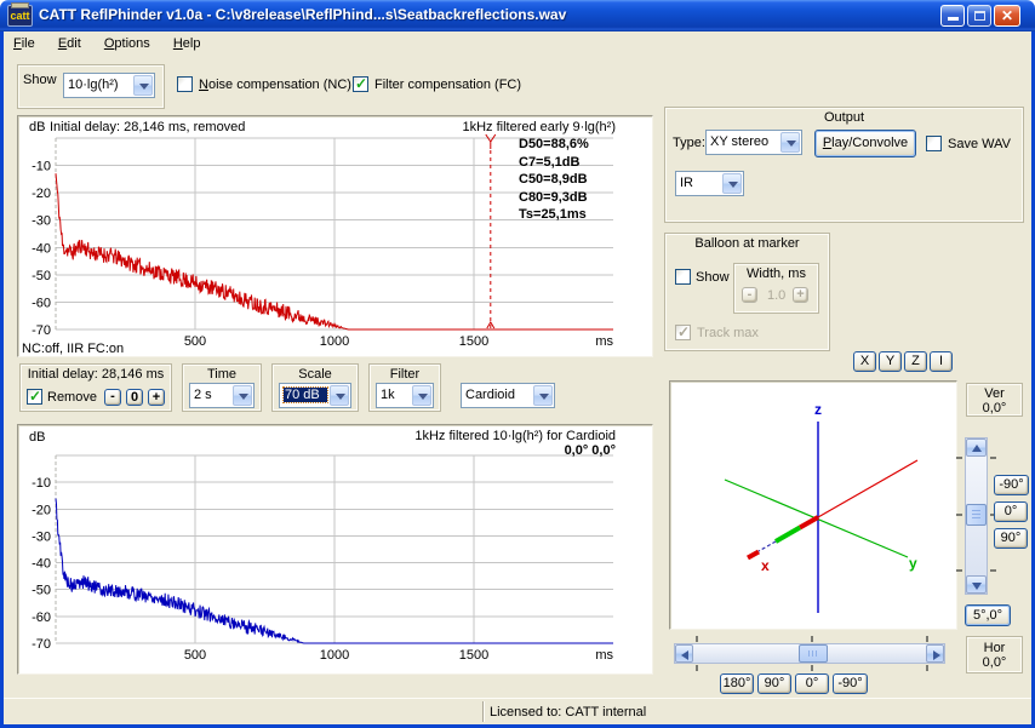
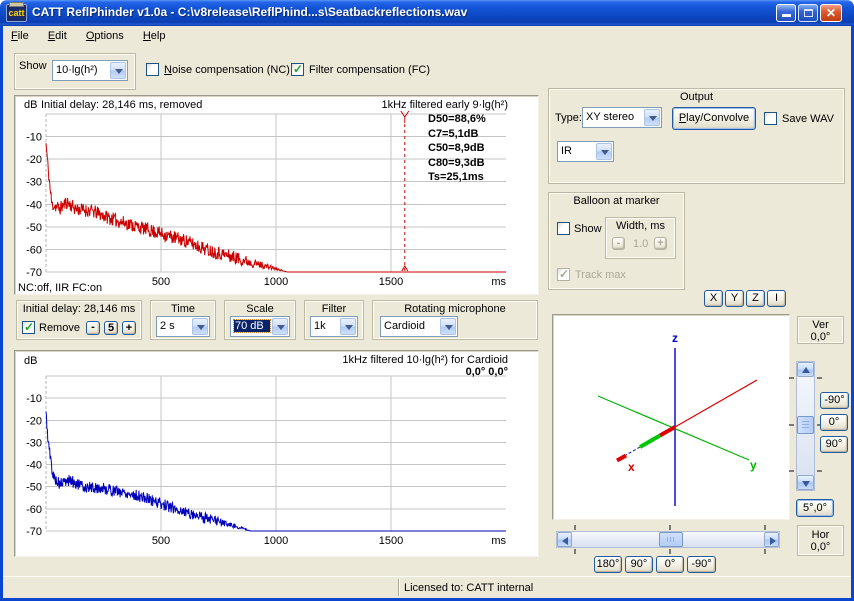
  catt
  CATT ReflPhinder v1.0a - C:\v8release\ReflPhind...s\Seatbackreflections.wav
  ✕
  File Edit Options Help
  Show
  10·lg(h²)
  Noise compensation (NC)
  Filter compensation (FC)
  -10
  -20
  -30
  -40
  -50
  -60
  -70
  500
  1000
  1500
  ms
  NC:off, IIR FC:on
  dB
  Initial delay: 28,146 ms, removed
  1kHz filtered early 9·lg(h²)
  D50=88,6%
  C7=5,1dB
  C50=8,9dB
  C80=9,3dB
  Ts=25,1ms
  Initial delay: 28,146 ms
  Remove
  -
- 0
+ 5
  +
  Time
  2 s
  Scale
  70 dB
  Filter
  1k
+ Rotating microphone
  Cardioid
  -10
  -20
  -30
  -40
  -50
  -60
  -70
  500
  1000
  1500
  ms
  dB
  1kHz filtered 10·lg(h²) for Cardioid
  0,0° 0,0°
  Output
  Type:
  XY stereo
  Play/Convolve
  Save WAV
  IR
  Balloon at marker
  Show
  Width, ms
  -
  1.0
  +
  Track max
  X
  Y
  Z
  I
  z
  y
  x
  Ver
  0,0°
  -90°
  0°
  90°
  5°,0°
  Hor
  0,0°
  180°
  90°
  0°
  -90°
  Licensed to: CATT internal
